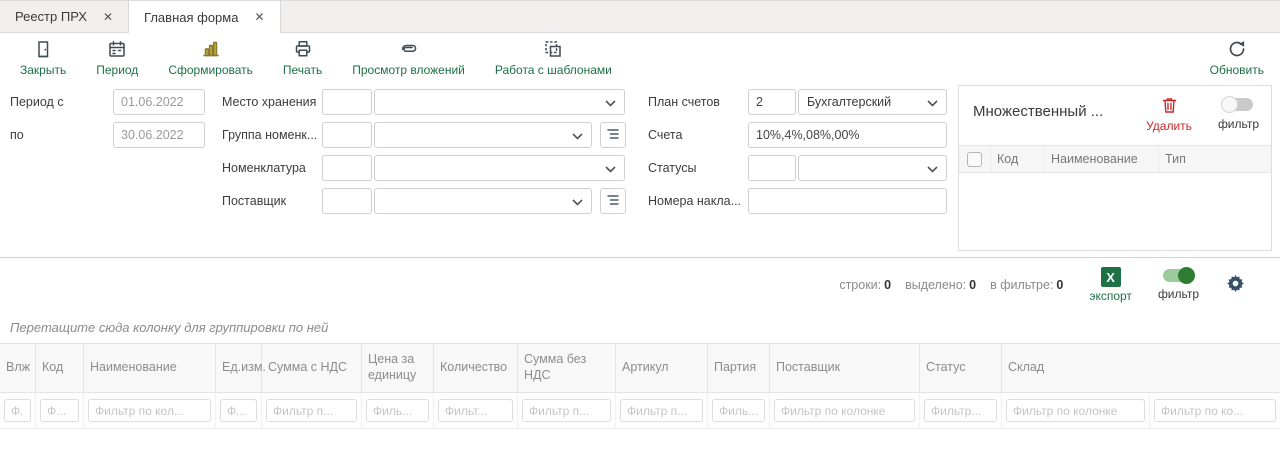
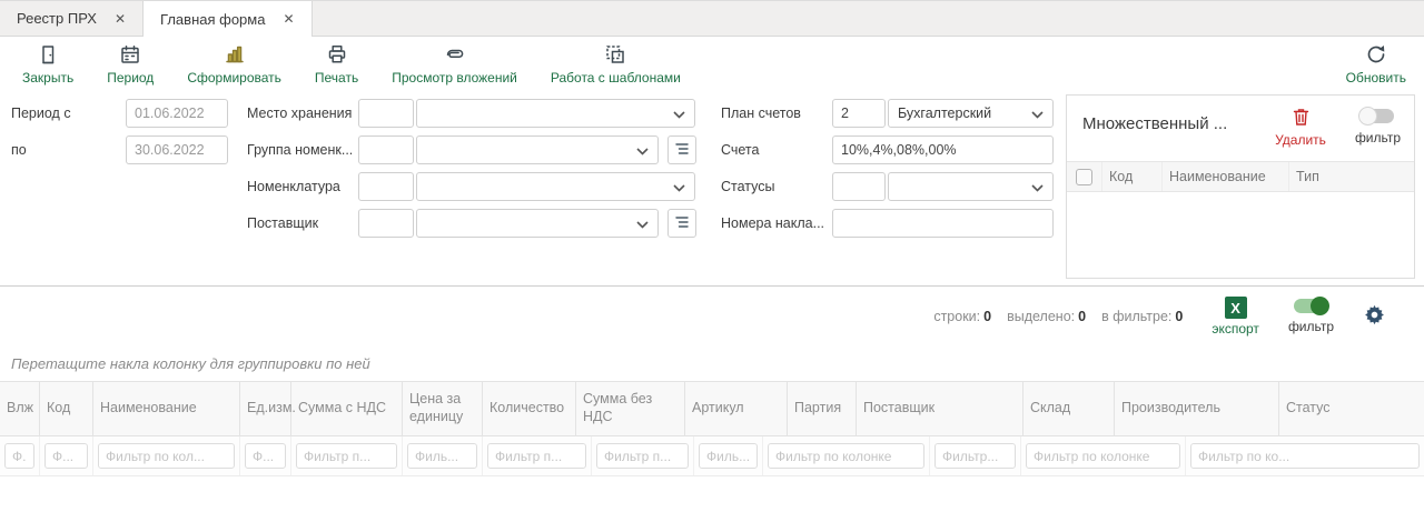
  Реестр ПРХ
  ✕
  Главная форма
  ✕
  Закрыть
  Период
  Сформировать
  Печать
  Просмотр вложений
  Работа с шаблонами
  Обновить
  Период с
  01.06.2022
  по
  30.06.2022
  Место хранения
  Группа номенк...
  Номенклатура
  Поставщик
  План счетов
  2
  Бухгалтерский
  Счета
  10%,4%,08%,00%
  Статусы
  Номера накла...
  Множественный ...
  Удалить
  фильтр
  Код
  Наименование
  Тип
  строки: 0
  выделено: 0
  в фильтре: 0
  X
  экспорт
  фильтр
- Перетащите сюда колонку для группировки по ней
+ Перетащите накла колонку для группировки по ней
  Влж
  Код
  Наименование
  Ед.изм
  Сумма с НДС
  Цена за единицу
  Количество
  Сумма без НДС
  Артикул
  Партия
  Поставщик
- Статус
+ Склад
+ Производитель
- Склад
+ Статус
  Ф...
  Фильтр по кол...
  Ф...
  Фильтр п...
  Филь...
- Фильт...
  Фильтр п...
  Фильтр п...
  Филь...
  Фильтр по колонке
  Фильтр...
  Фильтр по колонке
  Фильтр по ко...
